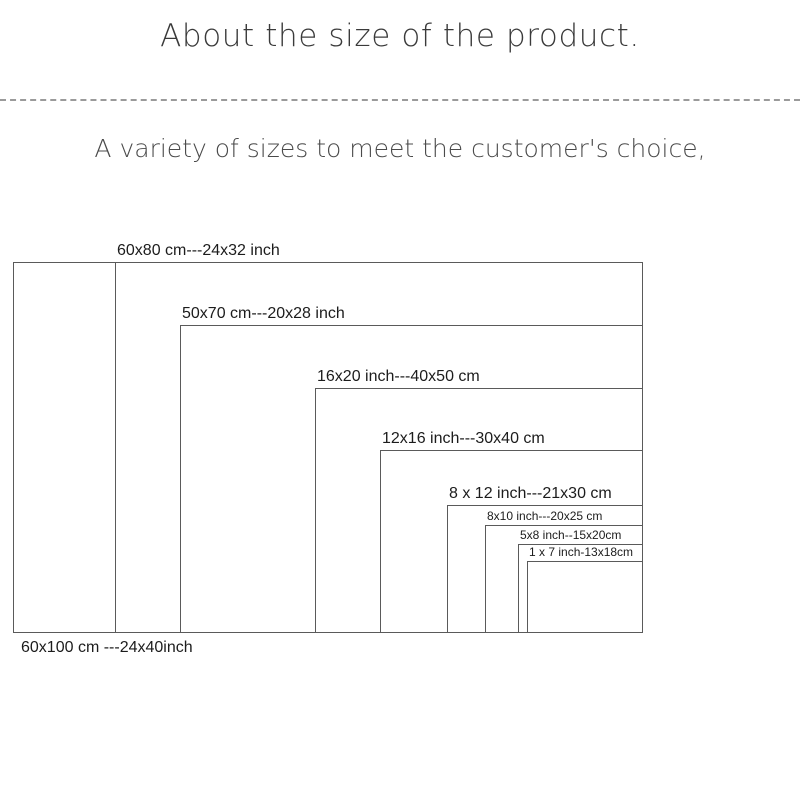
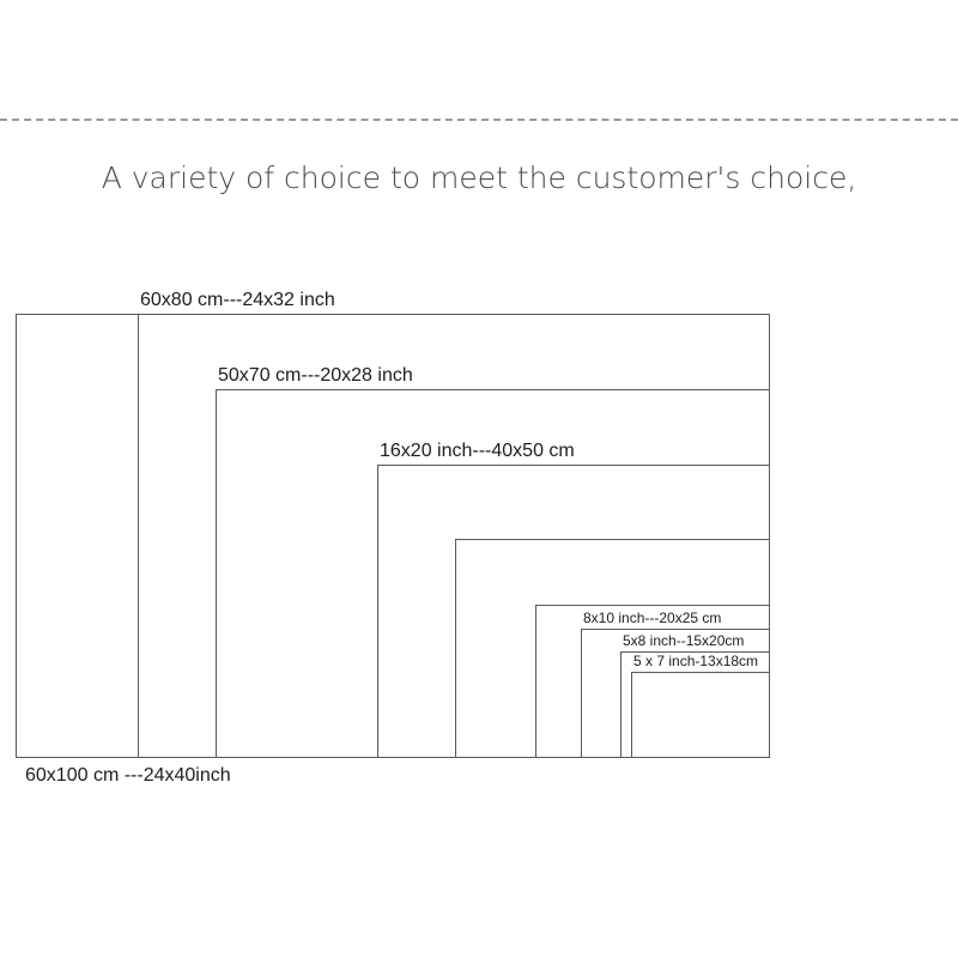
- About the size of the product.
- A variety of sizes to meet the customer's choice,
+ A variety of choice to meet the customer's choice,
  60x100 cm ---24x40inch
  60x80 cm---24x32 inch
  50x70 cm---20x28 inch
  16x20 inch---40x50 cm
- 12x16 inch---30x40 cm
- 8 x 12 inch---21x30 cm
  8x10 inch---20x25 cm
  5x8 inch--15x20cm
- 1 x 7 inch-13x18cm
+ 5 x 7 inch-13x18cm
